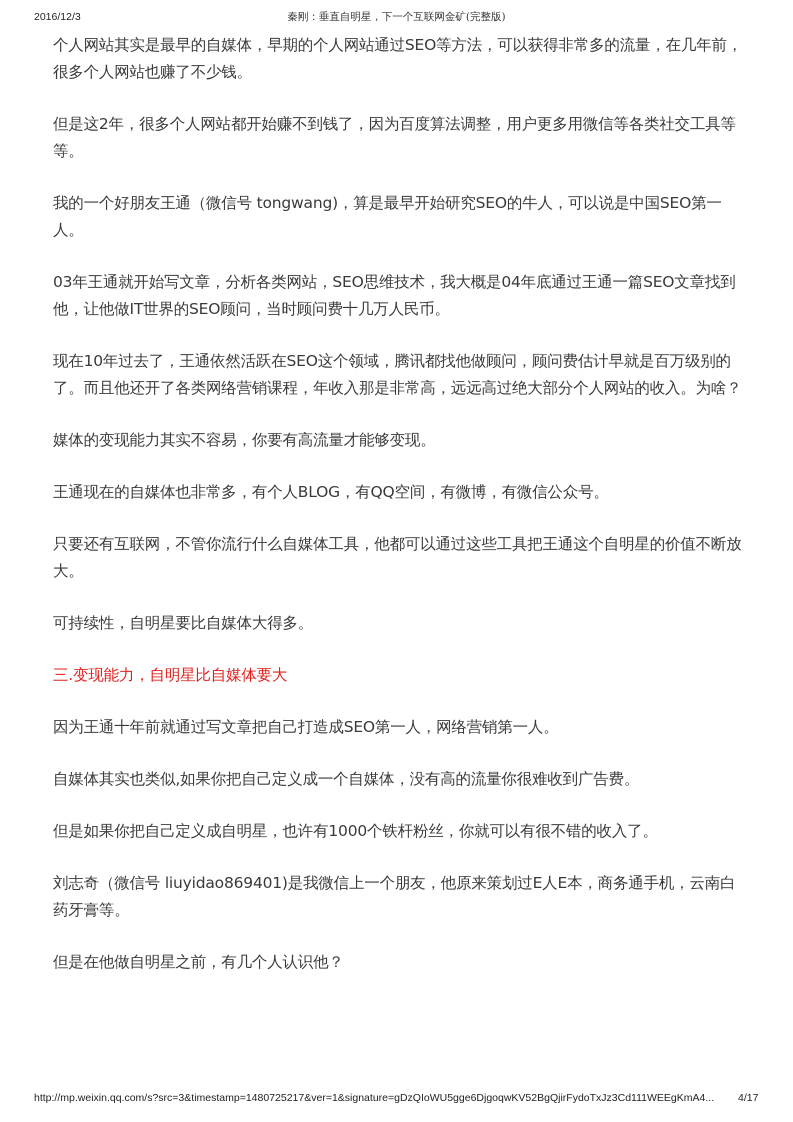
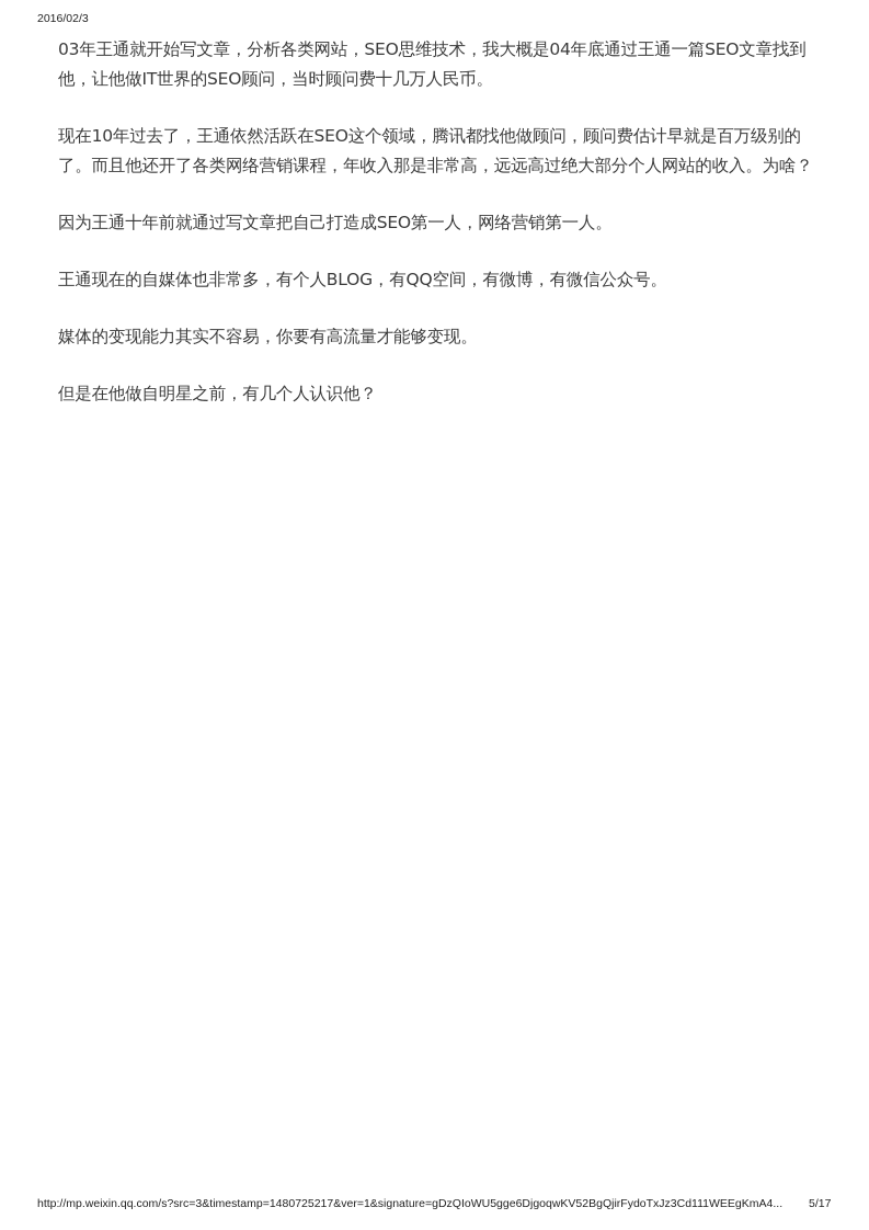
- 2016/12/3
+ 2016/02/3
- 秦刚：垂直自明星，下一个互联网金矿(完整版)
- 个人网站其实是最早的自媒体，早期的个人网站通过SEO等方法，可以获得非常多的流量，在几年前，很多个人网站也赚了不少钱。
- 但是这2年，很多个人网站都开始赚不到钱了，因为百度算法调整，用户更多用微信等各类社交工具等等。
- 我的一个好朋友王通（微信号 tongwang)，算是最早开始研究SEO的牛人，可以说是中国SEO第一人。
  03年王通就开始写文章，分析各类网站，SEO思维技术，我大概是04年底通过王通一篇SEO文章找到他，让他做IT世界的SEO顾问，当时顾问费十几万人民币。
  现在10年过去了，王通依然活跃在SEO这个领域，腾讯都找他做顾问，顾问费估计早就是百万级别的了。而且他还开了各类网络营销课程，年收入那是非常高，远远高过绝大部分个人网站的收入。为啥？
- 媒体的变现能力其实不容易，你要有高流量才能够变现。
+ 因为王通十年前就通过写文章把自己打造成SEO第一人，网络营销第一人。
  王通现在的自媒体也非常多，有个人BLOG，有QQ空间，有微博，有微信公众号。
- 只要还有互联网，不管你流行什么自媒体工具，他都可以通过这些工具把王通这个自明星的价值不断放大。
- 可持续性，自明星要比自媒体大得多。
- 三.变现能力，自明星比自媒体要大
- 因为王通十年前就通过写文章把自己打造成SEO第一人，网络营销第一人。
+ 媒体的变现能力其实不容易，你要有高流量才能够变现。
- 自媒体其实也类似,如果你把自己定义成一个自媒体，没有高的流量你很难收到广告费。
- 但是如果你把自己定义成自明星，也许有1000个铁杆粉丝，你就可以有很不错的收入了。
- 刘志奇（微信号 liuyidao869401)是我微信上一个朋友，他原来策划过E人E本，商务通手机，云南白药牙膏等。
  但是在他做自明星之前，有几个人认识他？
  http://mp.weixin.qq.com/s?src=3&timestamp=1480725217&ver=1&signature=gDzQIoWU5gge6DjgoqwKV52BgQjirFydoTxJz3Cd111WEEgKmA4...
- 4/17
+ 5/17
